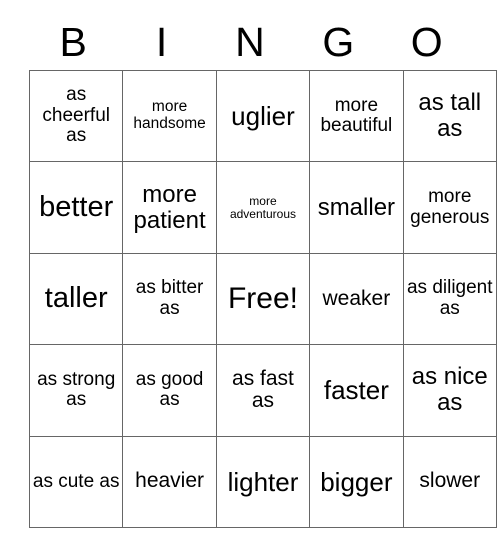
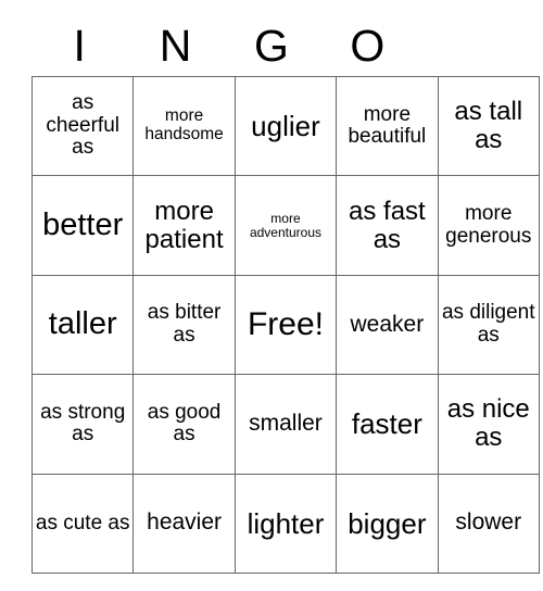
- B
  I
  N
  G
  O
  as cheerful as	more handsome	uglier	more beautiful	as tall as
- better	more patient	more adventurous	smaller	more generous
+ better	more patient	more adventurous	as fast as	more generous
  taller	as bitter as	Free!	weaker	as diligent as
- as strong as	as good as	as fast as	faster	as nice as
+ as strong as	as good as	smaller	faster	as nice as
  as cute as	heavier	lighter	bigger	slower
